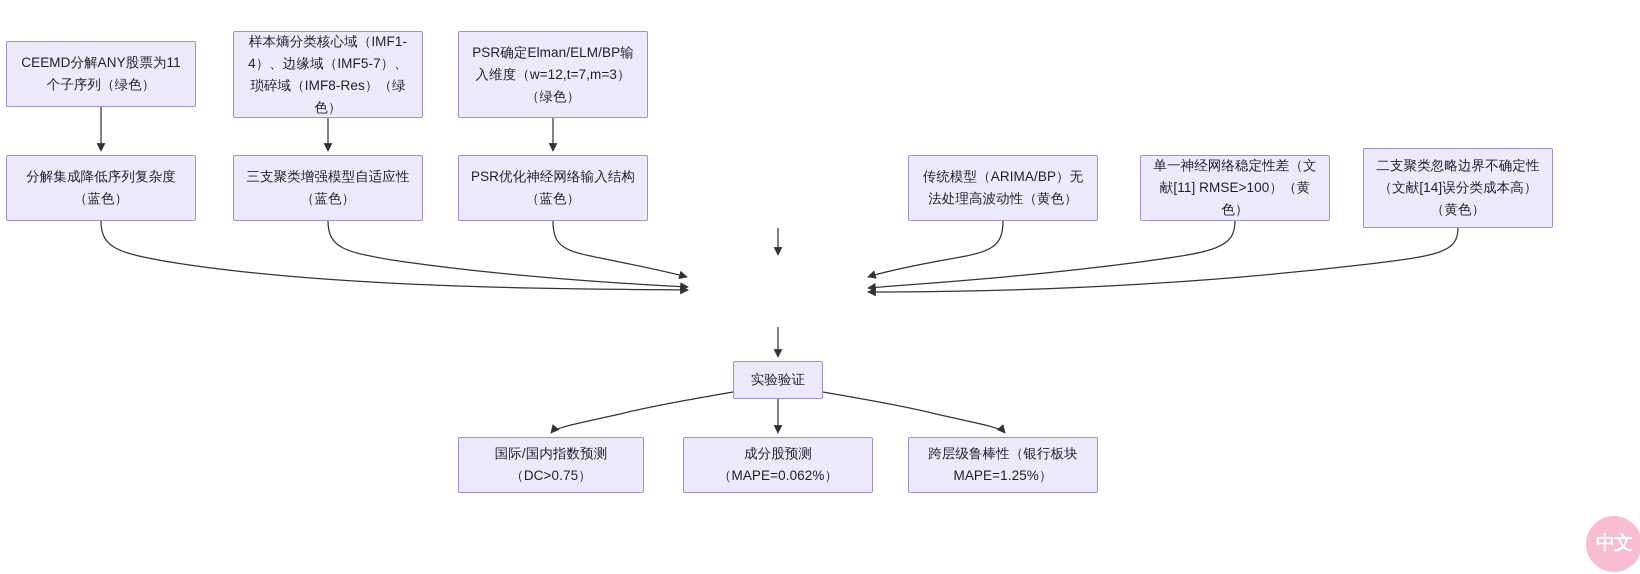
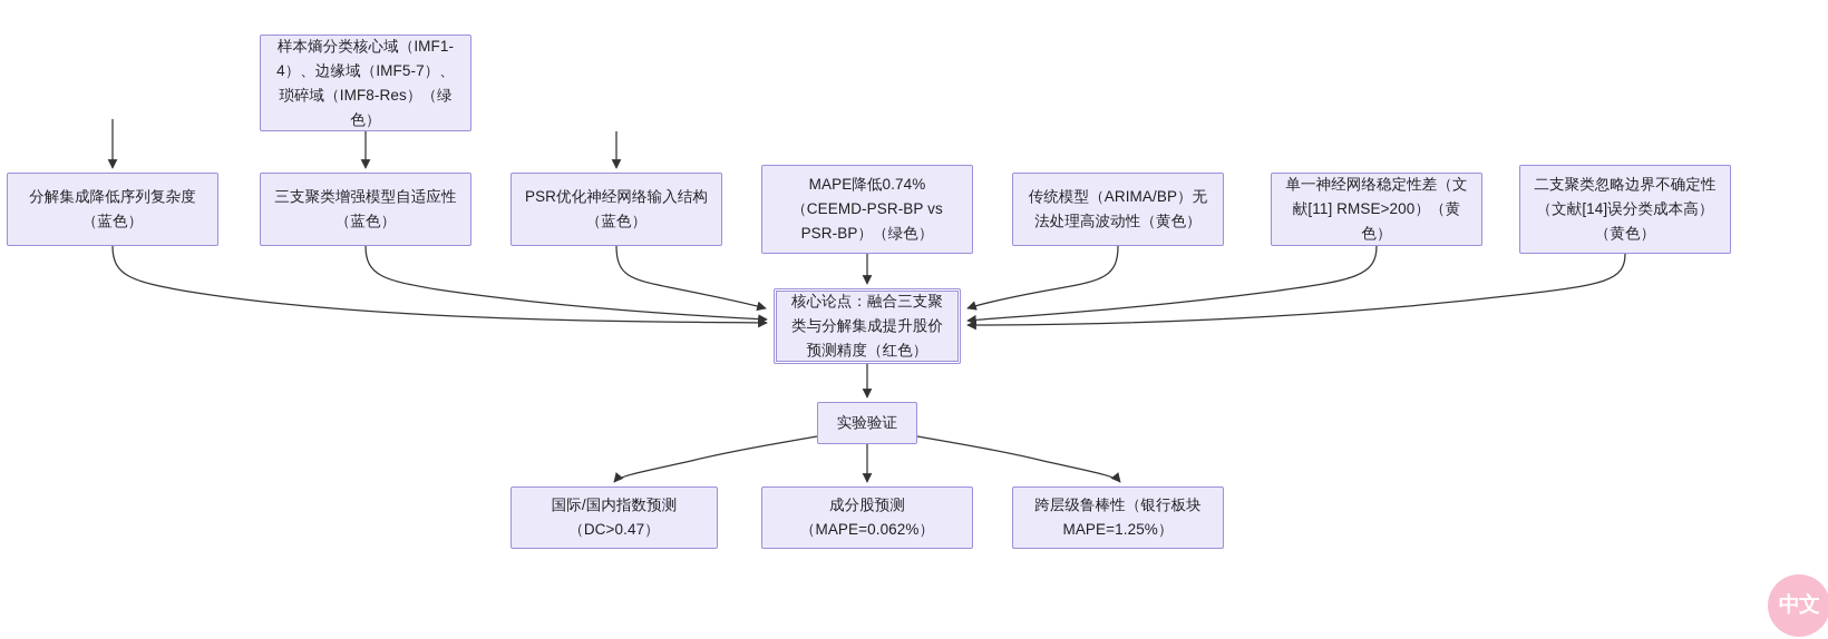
- CEEMD分解ANY股票为11个子序列（绿色）
  样本熵分类核心域（IMF1-4）、边缘域（IMF5-7）、琐碎域（IMF8-Res）（绿色）
- PSR确定Elman/ELM/BP输入维度（w=12,t=7,m=3）（绿色）
  分解集成降低序列复杂度（蓝色）
  三支聚类增强模型自适应性（蓝色）
  PSR优化神经网络输入结构（蓝色）
+ MAPE降低0.74%（CEEMD-PSR-BP vs PSR-BP）（绿色）
  传统模型（ARIMA/BP）无法处理高波动性（黄色）
- 单一神经网络稳定性差（文献[11] RMSE>100）（黄色）
+ 单一神经网络稳定性差（文献[11] RMSE>200）（黄色）
  二支聚类忽略边界不确定性（文献[14]误分类成本高）（黄色）
+ 核心论点：融合三支聚类与分解集成提升股价预测精度（红色）
  实验验证
- 国际/国内指数预测（DC>0.75）
+ 国际/国内指数预测（DC>0.47）
  成分股预测（MAPE=0.062%）
  跨层级鲁棒性（银行板块MAPE=1.25%）
  中文
